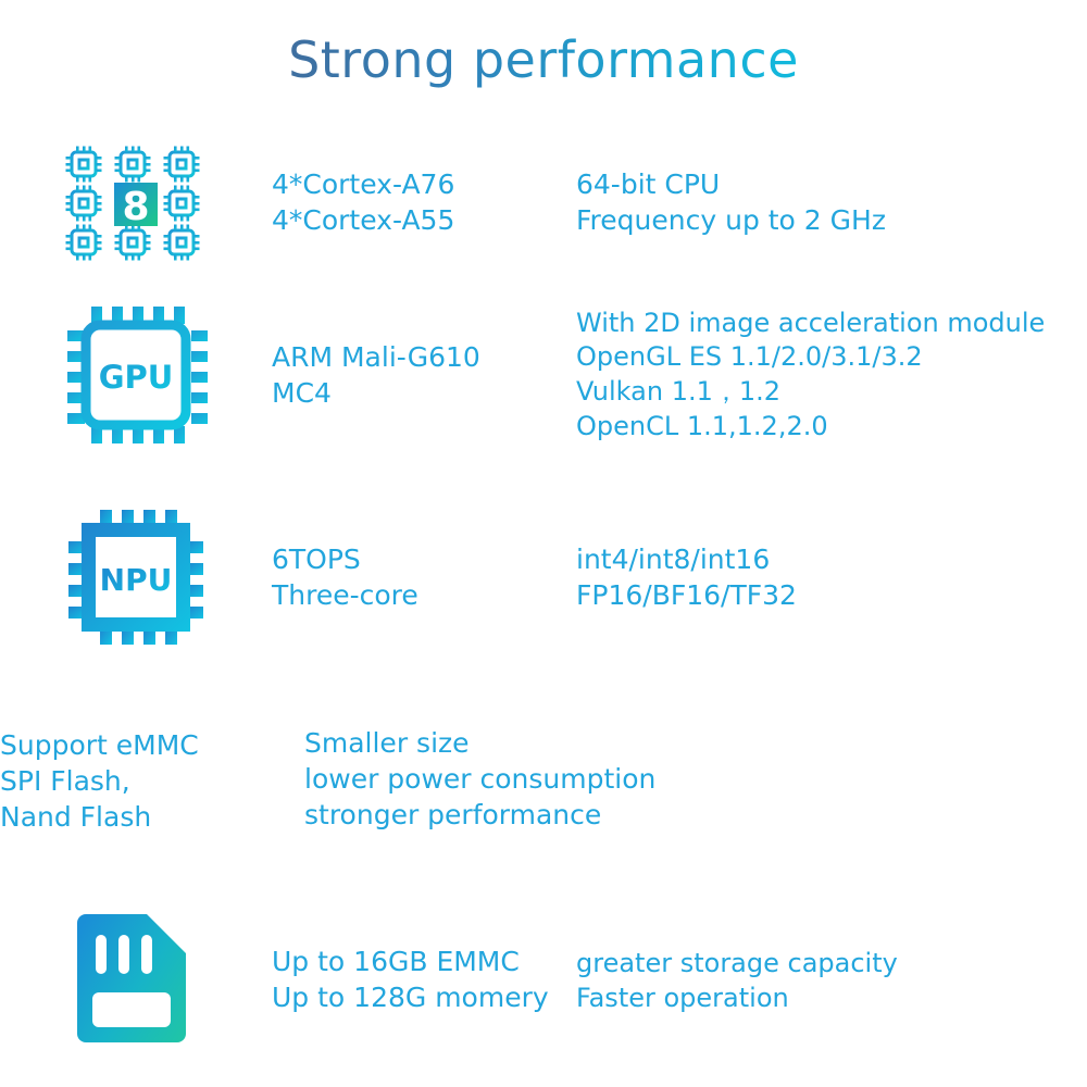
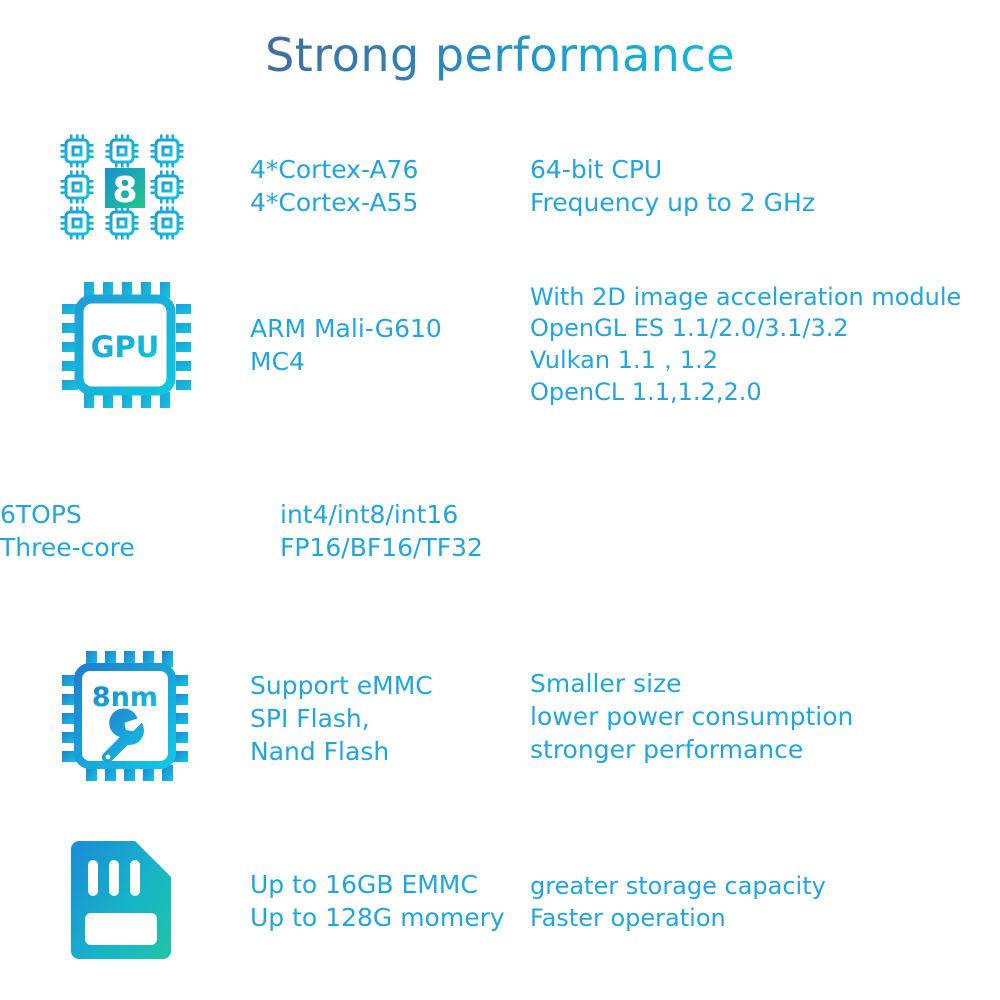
  Strong performance
  8
  4*Cortex-A76
  4*Cortex-A55
  64-bit CPU
  Frequency up to 2 GHz
  GPU
  ARM Mali-G610
  MC4
  With 2D image acceleration module
  OpenGL ES 1.1/2.0/3.1/3.2
  Vulkan 1.1，1.2
  OpenCL 1.1,1.2,2.0
- NPU
  6TOPS
  Three-core
  int4/int8/int16
  FP16/BF16/TF32
+ 8nm
  Support eMMC
  SPI Flash,
  Nand Flash
  Smaller size
  lower power consumption
  stronger performance
  Up to 16GB EMMC
  Up to 128G momery
  greater storage capacity
  Faster operation
